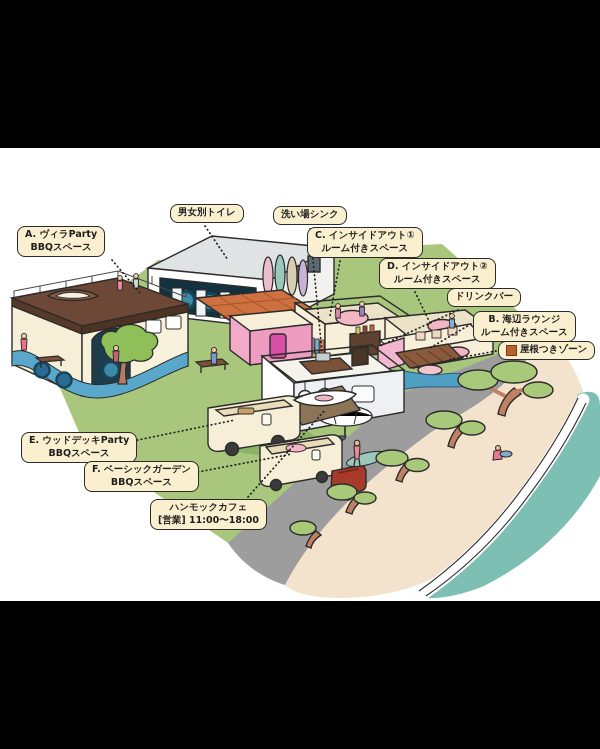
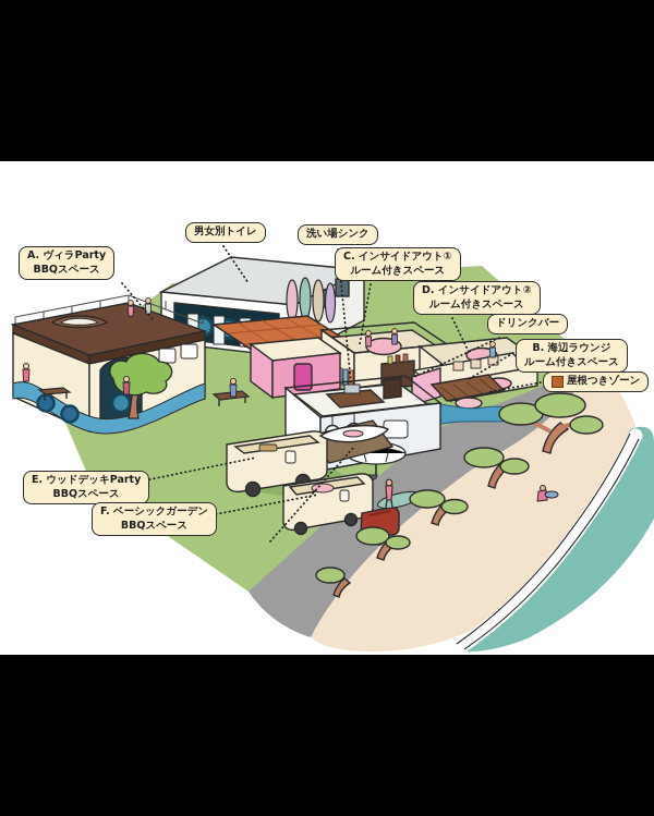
  男女別トイレ
  洗い場シンク
  A. ヴィラParty
  BBQスペース
  C. インサイドアウト①
  ルーム付きスペース
  D. インサイドアウト②
  ルーム付きスペース
  ドリンクバー
  B. 海辺ラウンジ
  ルーム付きスペース
  屋根つきゾーン
  E. ウッドデッキParty
  BBQスペース
  F. ベーシックガーデン
  BBQスペース
- ハンモックカフェ
- [営業] 11:00〜18:00
